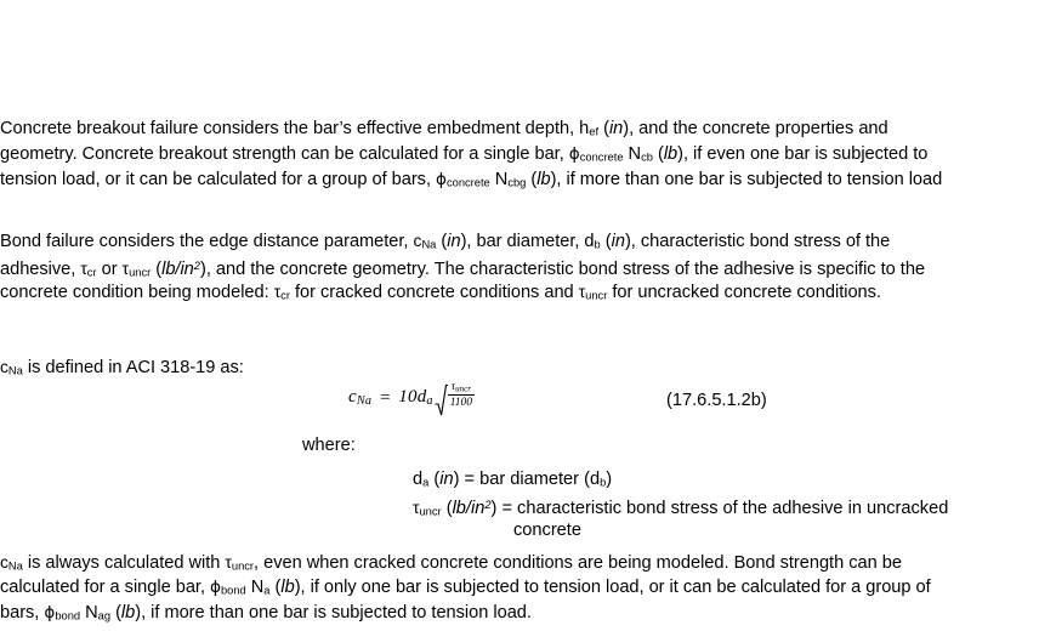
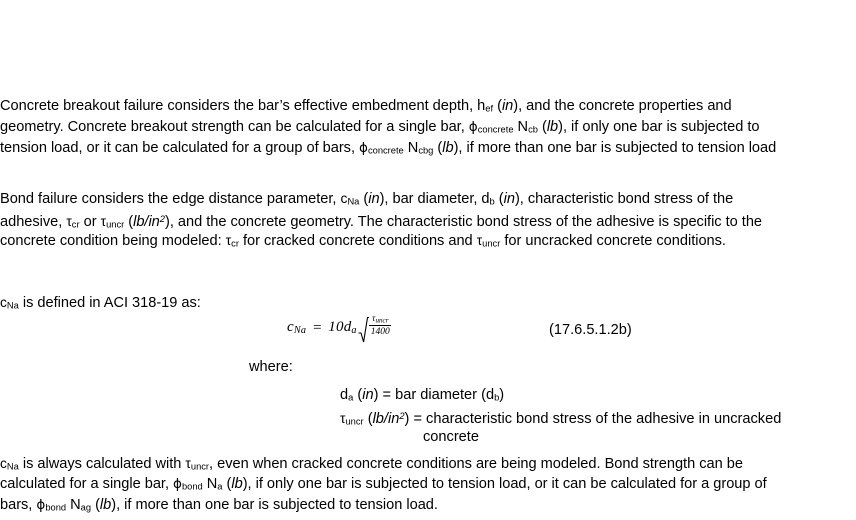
  Concrete breakout failure considers the bar’s effective embedment depth, hef (in), and the concrete properties and
- geometry. Concrete breakout strength can be calculated for a single bar, ϕconcrete Ncb (lb), if even one bar is subjected to
+ geometry. Concrete breakout strength can be calculated for a single bar, ϕconcrete Ncb (lb), if only one bar is subjected to
  tension load, or it can be calculated for a group of bars, ϕconcrete Ncbg (lb), if more than one bar is subjected to tension load
  Bond failure considers the edge distance parameter, cNa (in), bar diameter, db (in), characteristic bond stress of the
  adhesive, τcr or τuncr (lb/in2), and the concrete geometry. The characteristic bond stress of the adhesive is specific to the
  concrete condition being modeled: τcr for cracked concrete conditions and τuncr for uncracked concrete conditions.
  cNa is defined in ACI 318-19 as:
  cNa
  =
  10da
  τuncr
- 1100
+ 1400
  (17.6.5.1.2b)
  where:
  da (in) = bar diameter (db)
  τuncr (lb/in2) = characteristic bond stress of the adhesive in uncracked
  concrete
  cNa is always calculated with τuncr, even when cracked concrete conditions are being modeled. Bond strength can be
  calculated for a single bar, ϕbond Na (lb), if only one bar is subjected to tension load, or it can be calculated for a group of
  bars, ϕbond Nag (lb), if more than one bar is subjected to tension load.
